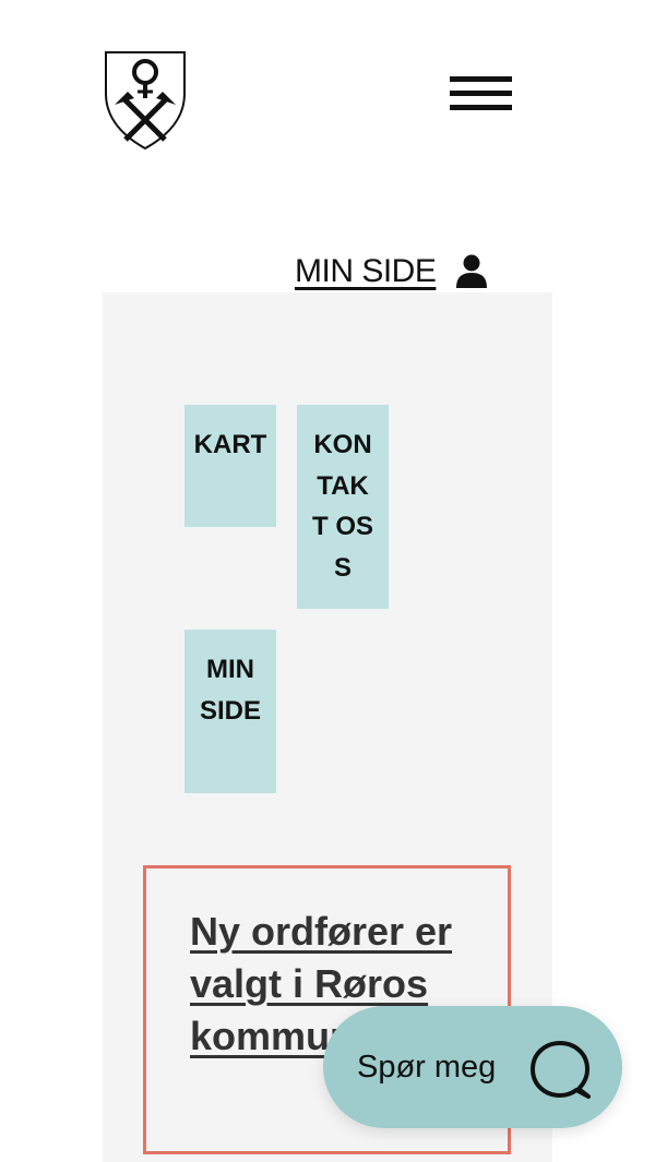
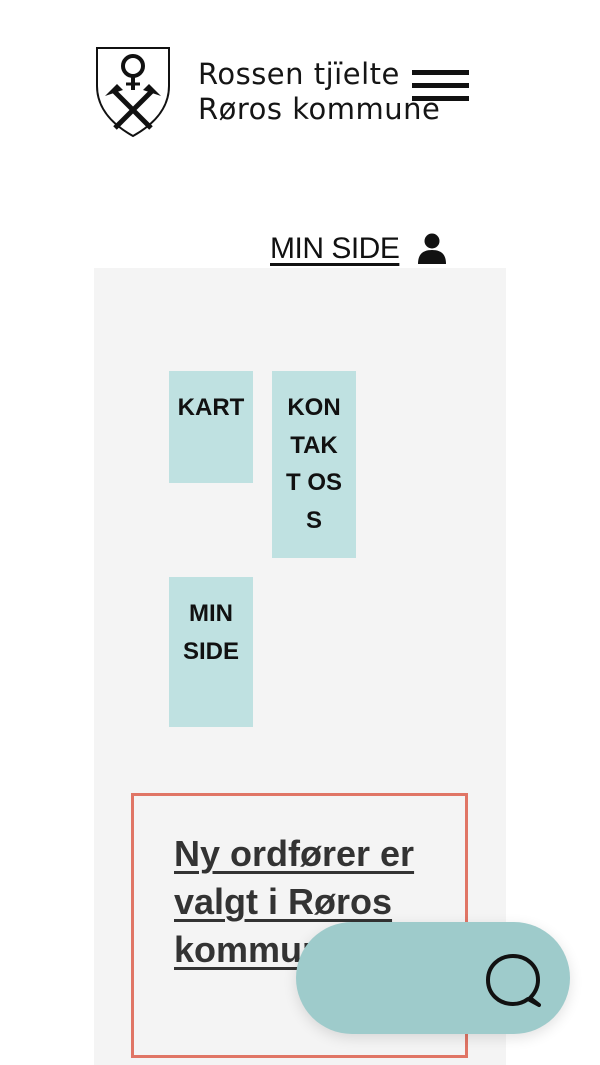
+ Rossen tjïelte
+ Røros kommune
  MIN SIDE
  KART
  KONTAKT OSS
  MIN SIDE
  Ny ordfører er valgt i Røros kommu
- Spør meg
